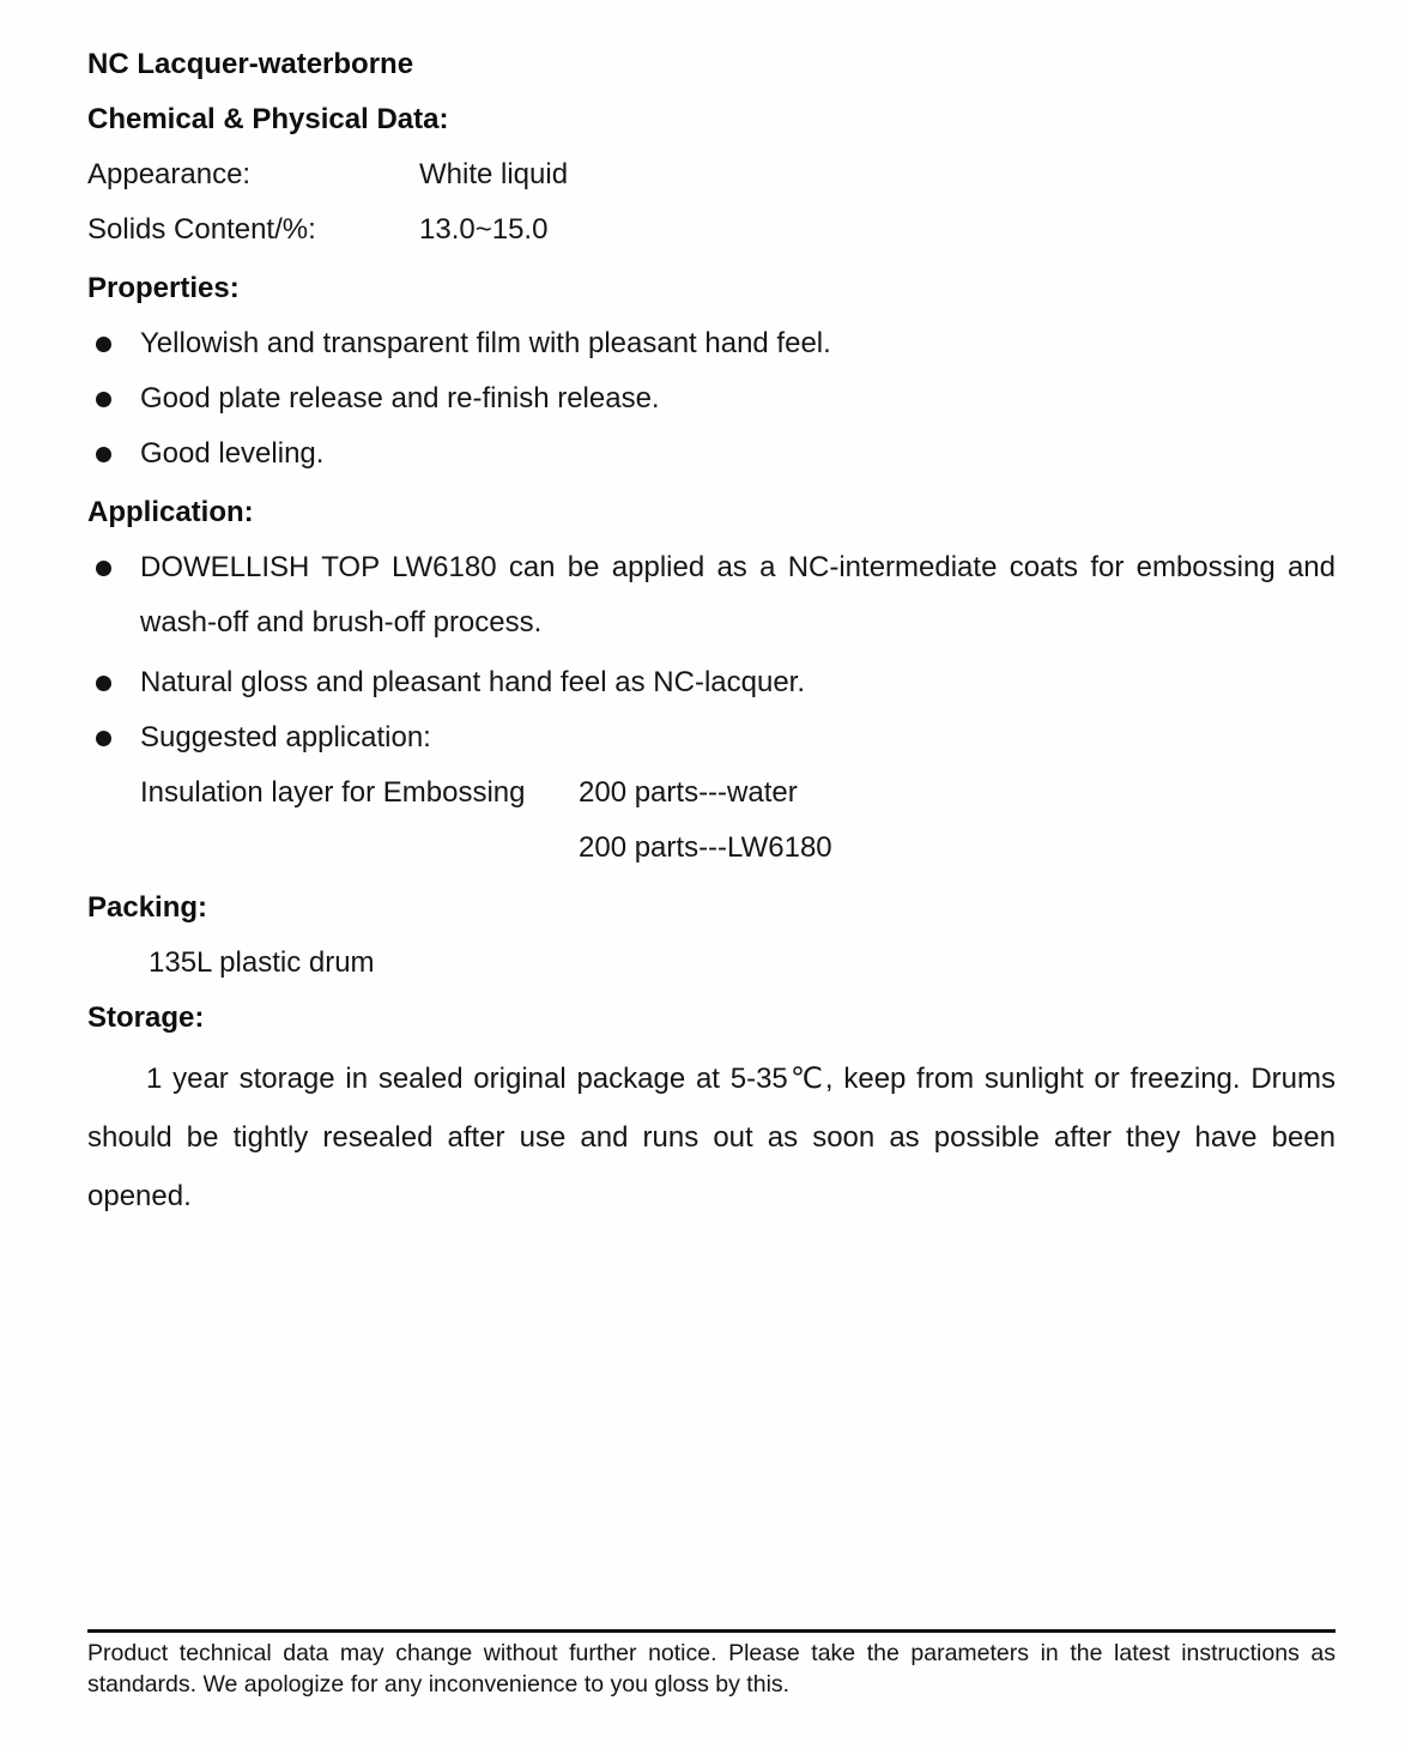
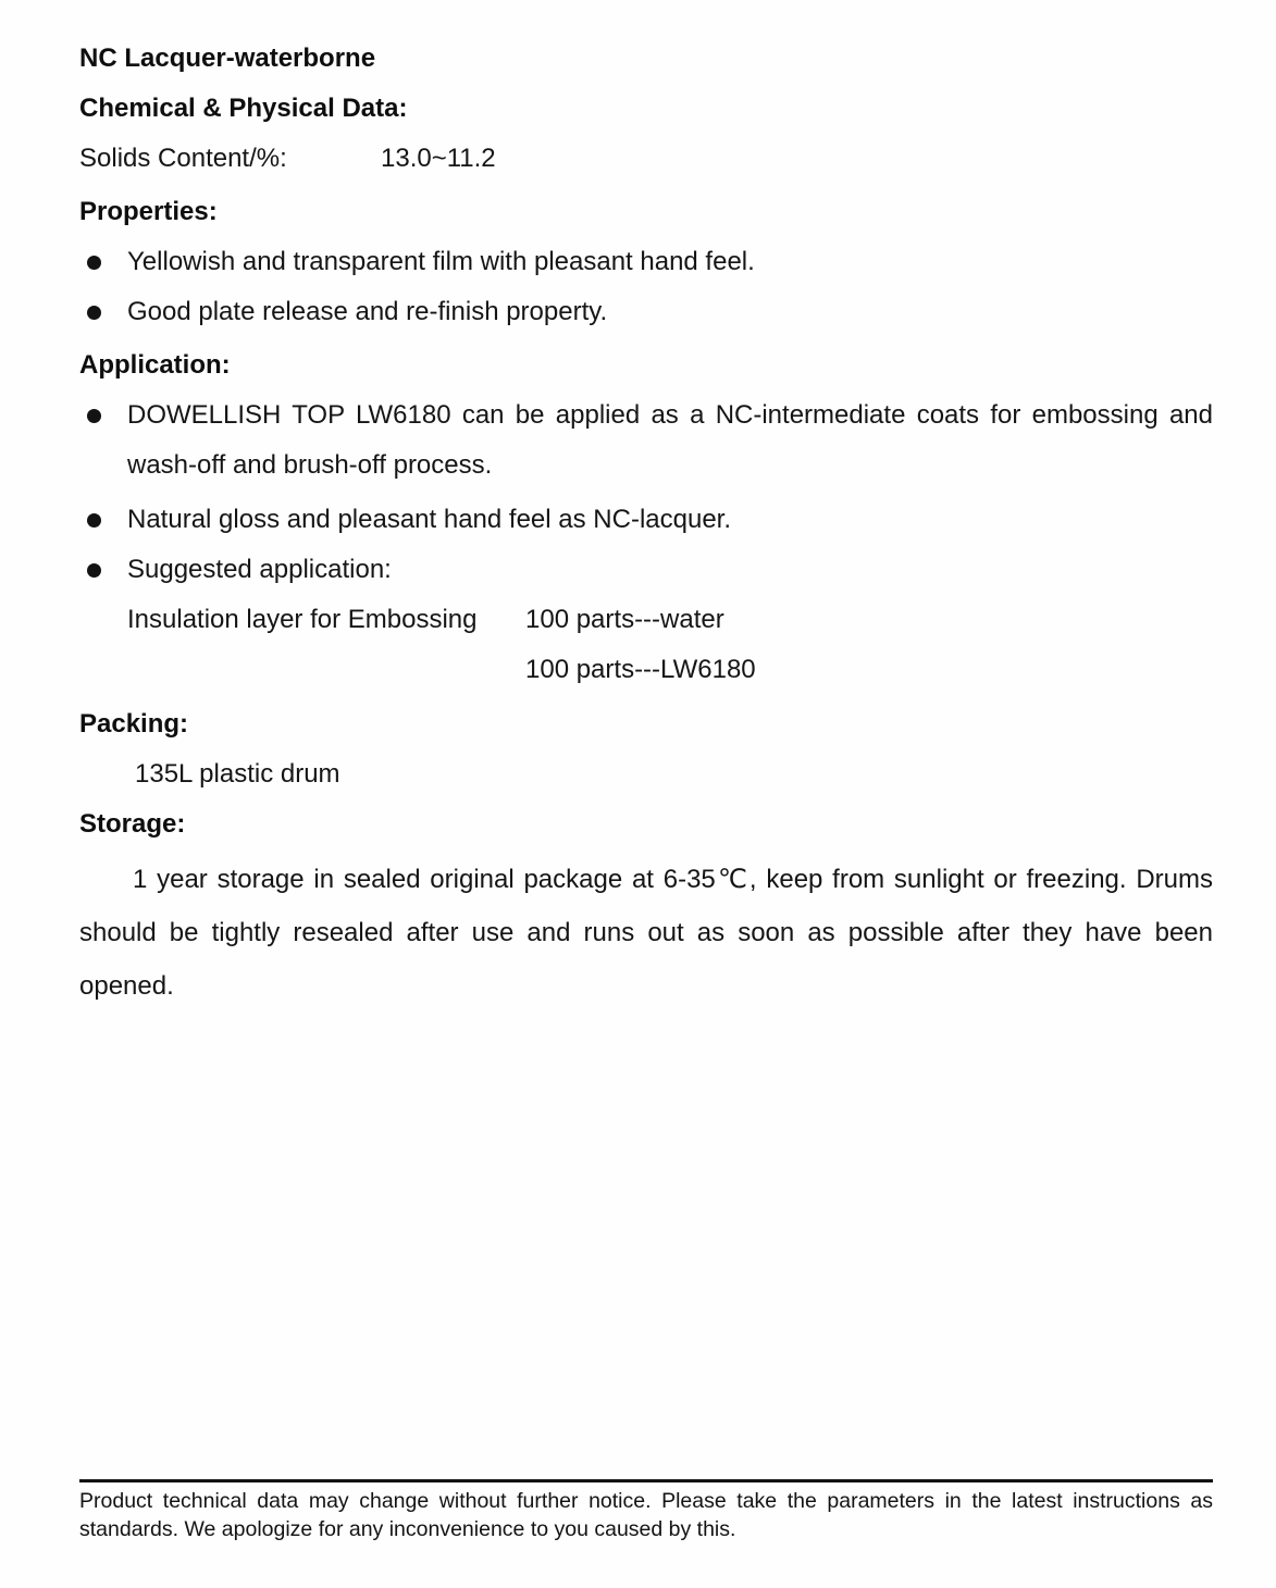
  NC Lacquer-waterborne
  Chemical & Physical Data:
- Appearance: White liquid
- Solids Content/%: 13.0~15.0
+ Solids Content/%: 13.0~11.2
  Properties:
  Yellowish and transparent film with pleasant hand feel.
- Good plate release and re-finish release.
+ Good plate release and re-finish property.
- Good leveling.
  Application:
  DOWELLISH TOP LW6180 can be applied as a NC-intermediate coats for embossing and wash-off and brush-off process.
  Natural gloss and pleasant hand feel as NC-lacquer.
  Suggested application:
- Insulation layer for Embossing 200 parts---water
+ Insulation layer for Embossing 100 parts---water
- 200 parts---LW6180
+ 100 parts---LW6180
  Packing:
  135L plastic drum
  Storage:
- 1 year storage in sealed original package at 5-35℃, keep from sunlight or freezing. Drums should be tightly resealed after use and runs out as soon as possible after they have been opened.
+ 1 year storage in sealed original package at 6-35℃, keep from sunlight or freezing. Drums should be tightly resealed after use and runs out as soon as possible after they have been opened.
- Product technical data may change without further notice. Please take the parameters in the latest instructions as standards. We apologize for any inconvenience to you gloss by this.
+ Product technical data may change without further notice. Please take the parameters in the latest instructions as standards. We apologize for any inconvenience to you caused by this.
